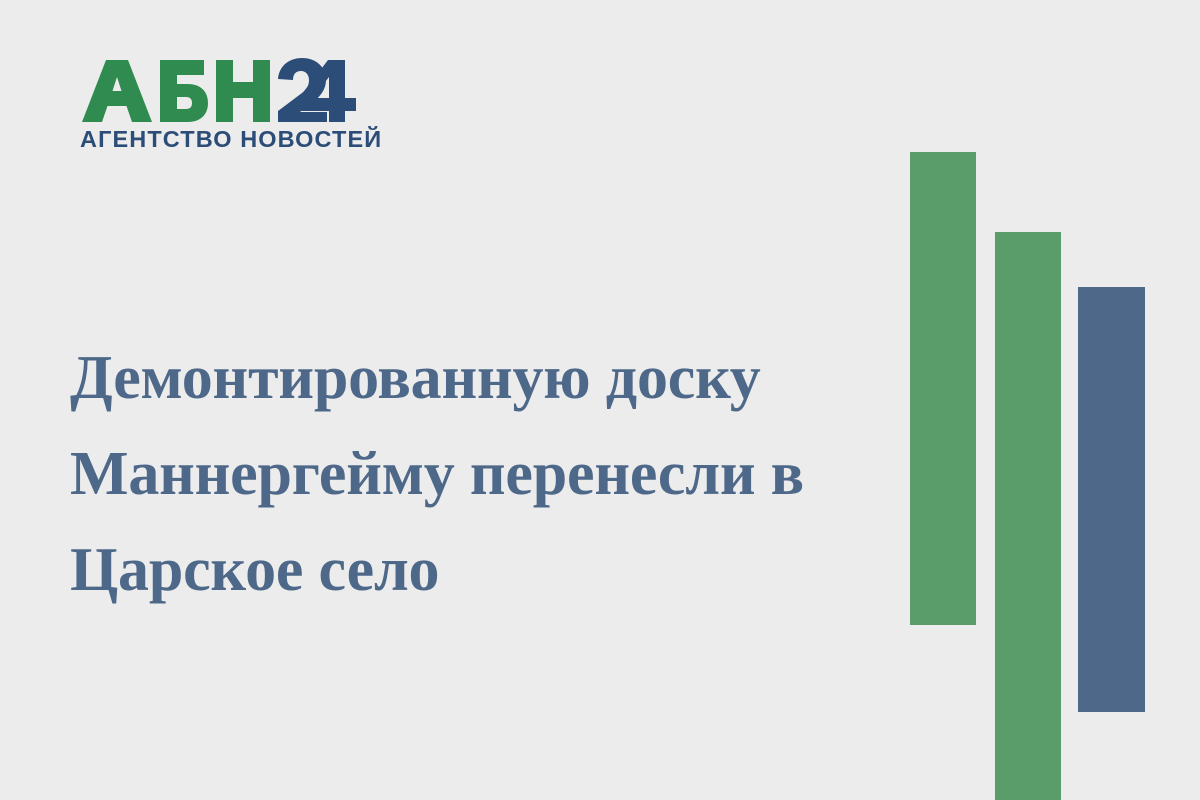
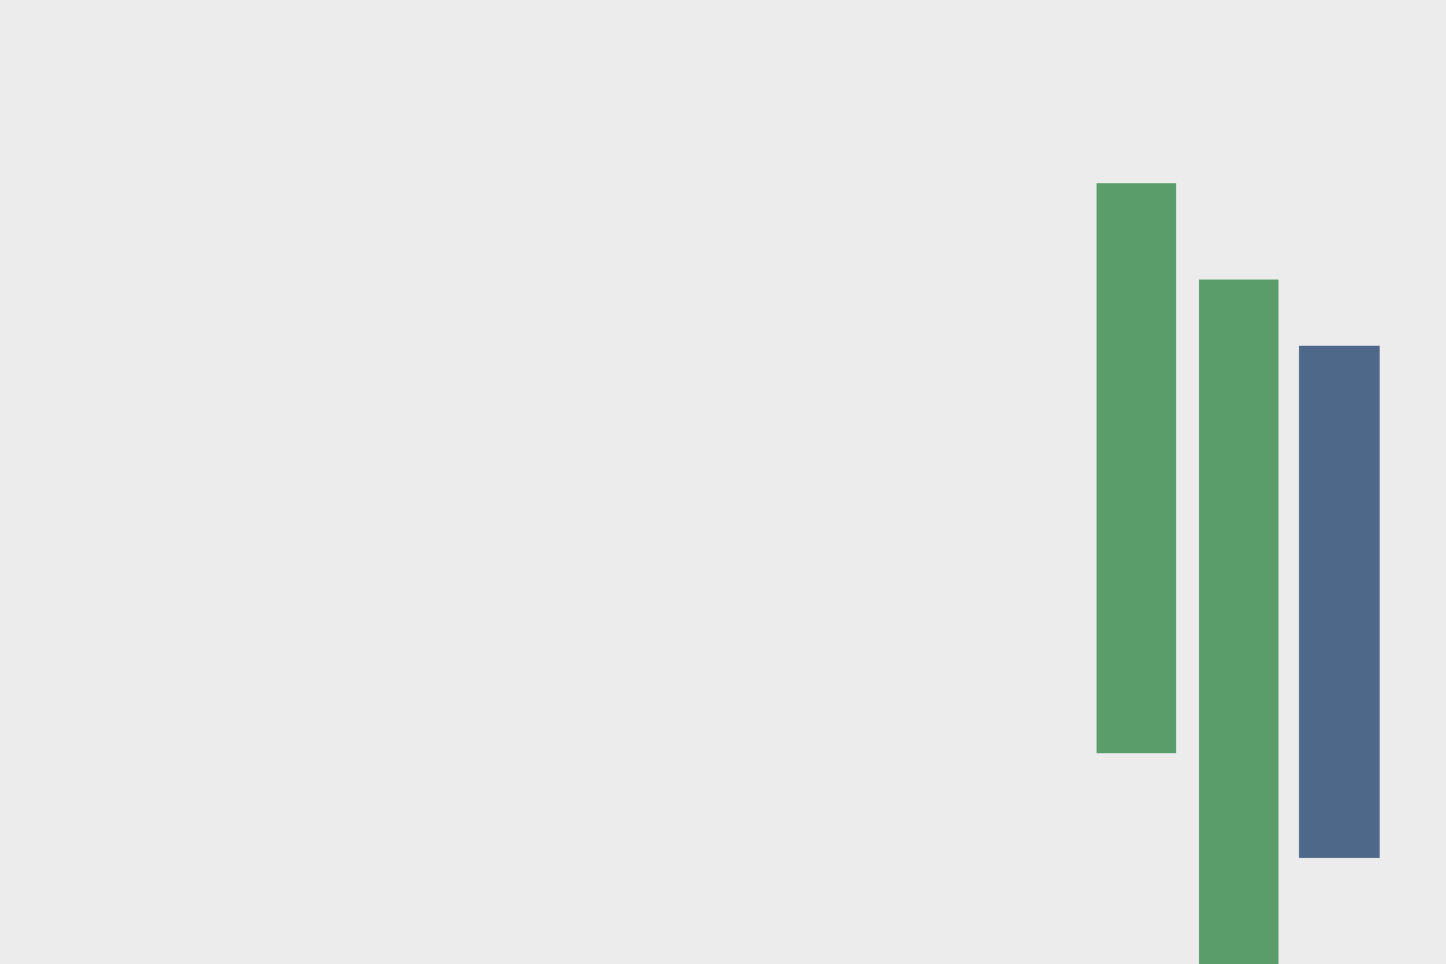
- АГЕНТСТВО НОВОСТЕЙ
- Демонтированную доску
- Маннергейму перенесли в
- Царское село
